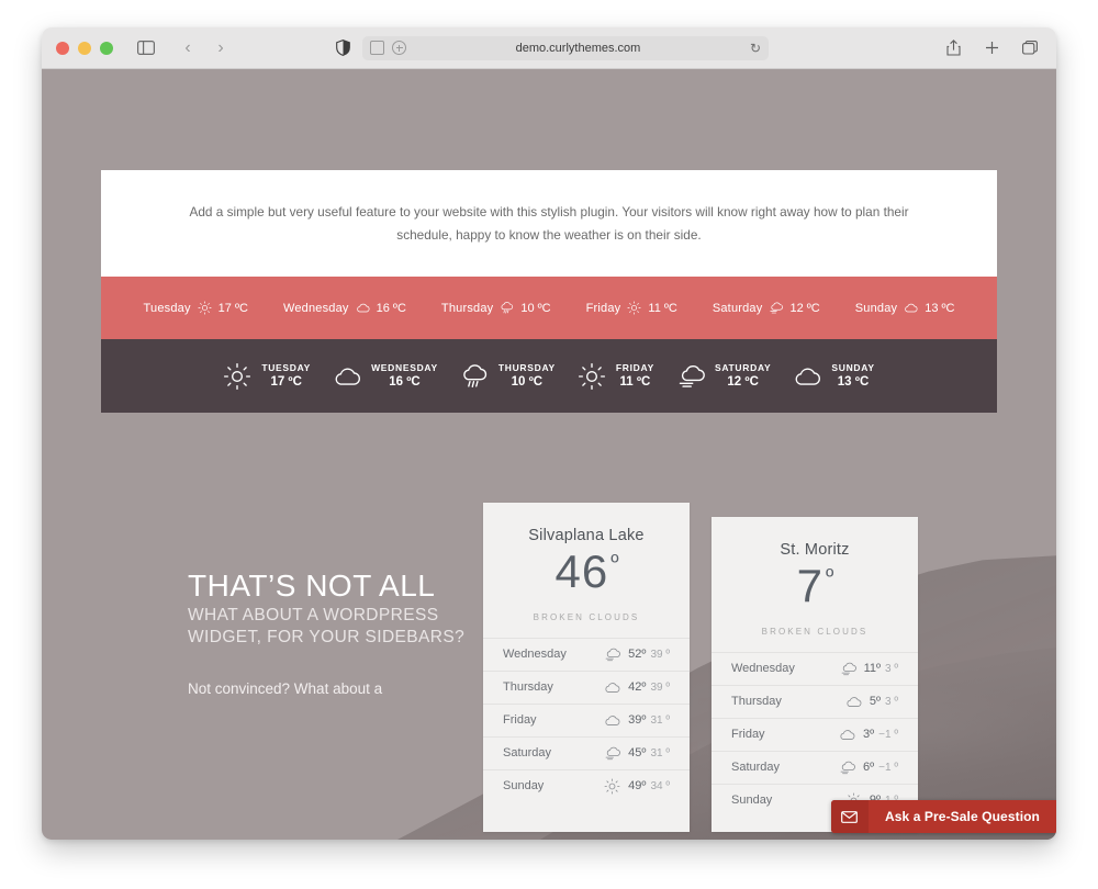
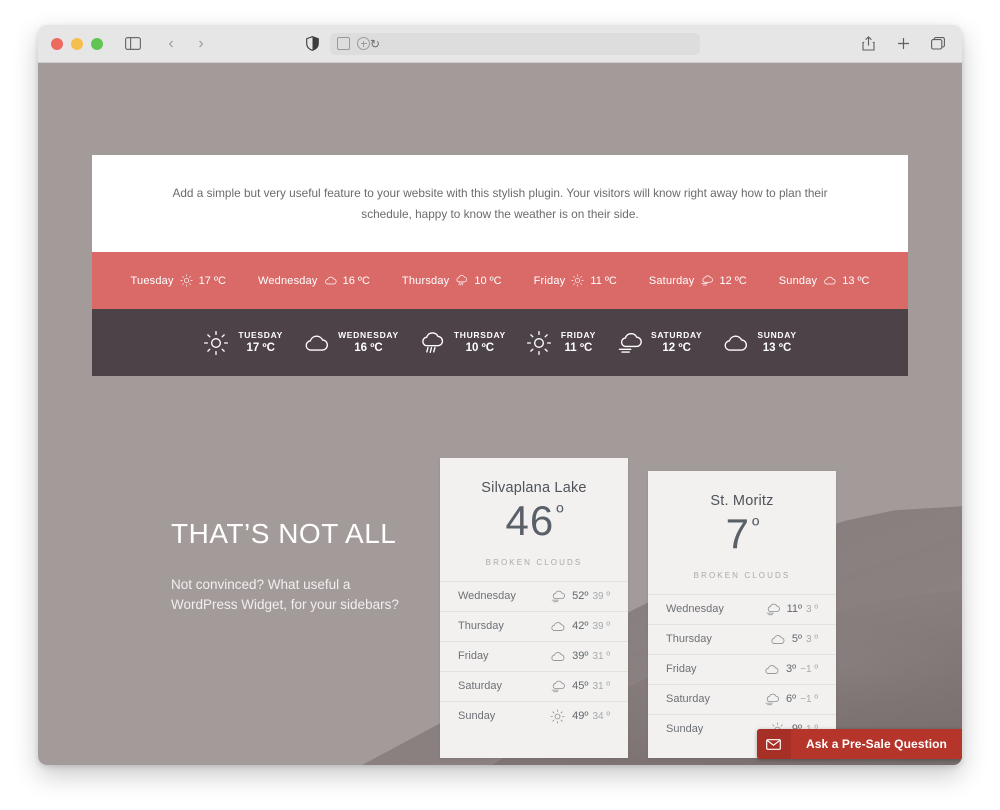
  ‹
  ›
- demo.curlythemes.com
  ↻
  Add a simple but very useful feature to your website with this stylish plugin. Your visitors will know right away how to plan their schedule, happy to know the weather is on their side.
  Tuesday
  17 ºC
  Wednesday
  16 ºC
  Thursday
  10 ºC
  Friday
  11 ºC
  Saturday
  12 ºC
  Sunday
  13 ºC
  TUESDAY
  17 ºC
  WEDNESDAY
  16 ºC
  THURSDAY
  10 ºC
  FRIDAY
  11 ºC
  SATURDAY
  12 ºC
  SUNDAY
  13 ºC
  THAT’S NOT ALL
- WHAT ABOUT A WORDPRESS
- WIDGET, FOR YOUR SIDEBARS?
- Not convinced? What about a
+ Not convinced? What useful a
+ WordPress Widget, for your sidebars?
  Silvaplana Lake
  46º
  BROKEN CLOUDS
  Wednesday
  52º
  39 º
  Thursday
  42º
  39 º
  Friday
  39º
  31 º
  Saturday
  45º
  31 º
  Sunday
  49º
  34 º
  St. Moritz
  7º
  BROKEN CLOUDS
  Wednesday
  11º
  3 º
  Thursday
  5º
  3 º
  Friday
  3º
  −1 º
  Saturday
  6º
  −1 º
  Sunday
  Ask a Pre-Sale Question
